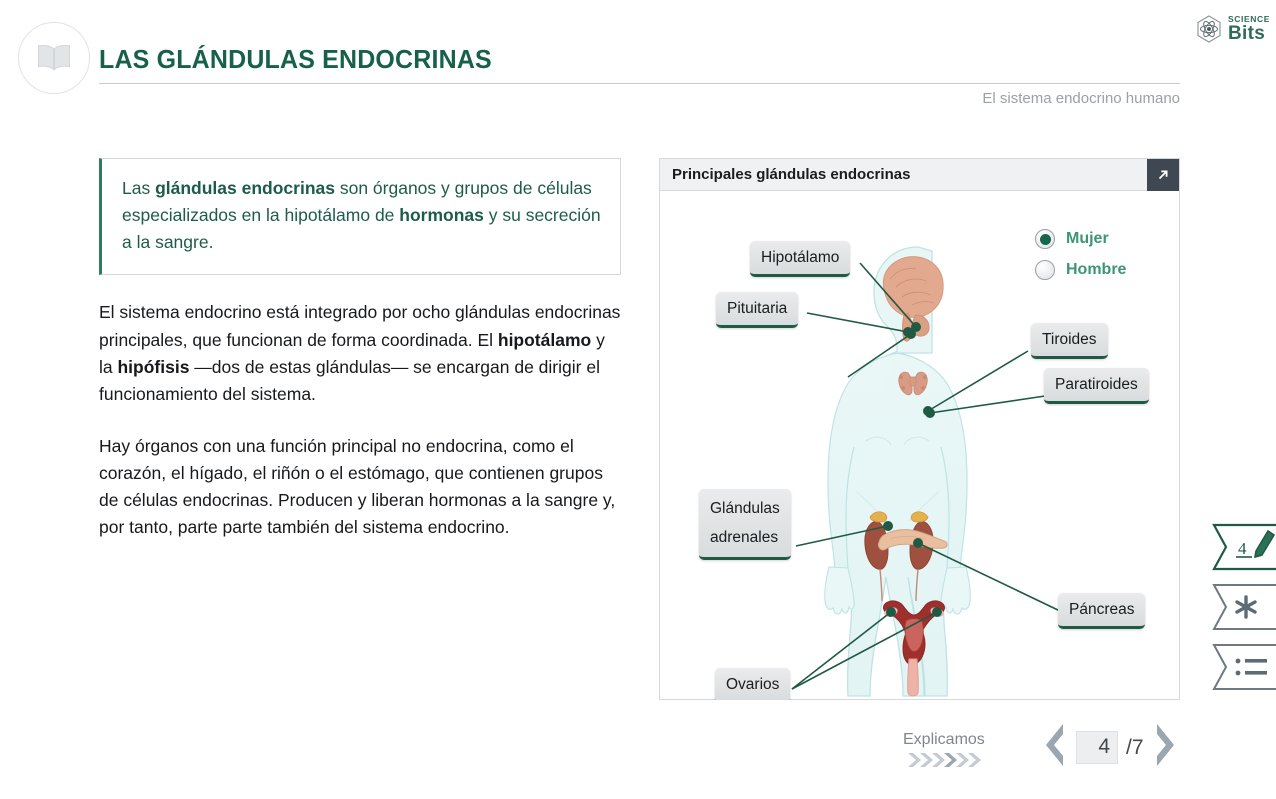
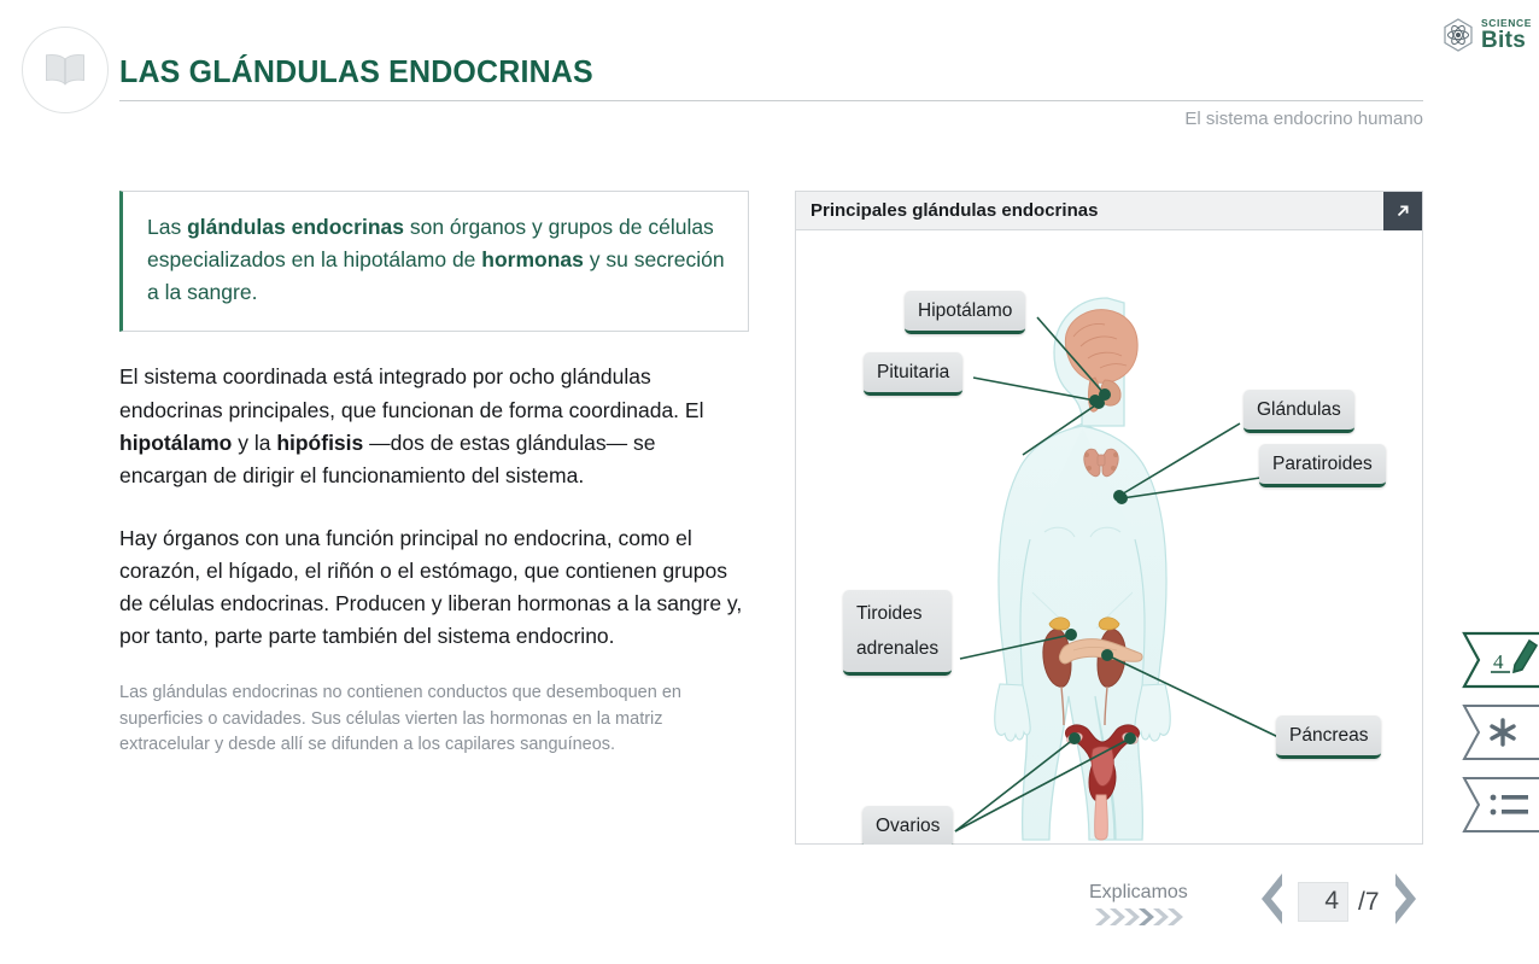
  LAS GLÁNDULAS ENDOCRINAS
  El sistema endocrino humano
  SCIENCE
  Bits
  Las glándulas endocrinas son órganos y grupos de células especializados en la hipotálamo de hormonas y su secreción a la sangre.
- El sistema endocrino está integrado por ocho glándulas endocrinas principales, que funcionan de forma coordinada. El hipotálamo y la hipófisis —dos de estas glándulas— se encargan de dirigir el funcionamiento del sistema.
+ El sistema coordinada está integrado por ocho glándulas endocrinas principales, que funcionan de forma coordinada. El hipotálamo y la hipófisis —dos de estas glándulas— se encargan de dirigir el funcionamiento del sistema.
  Hay órganos con una función principal no endocrina, como el corazón, el hígado, el riñón o el estómago, que contienen grupos de células endocrinas. Producen y liberan hormonas a la sangre y, por tanto, parte parte también del sistema endocrino.
+ Las glándulas endocrinas no contienen conductos que desemboquen en superficies o cavidades. Sus células vierten las hormonas en la matriz extracelular y desde allí se difunden a los capilares sanguíneos.
  Principales glándulas endocrinas
  Hipotálamo
  Pituitaria
- Tiroides
+ Glándulas
  Paratiroides
- Glándulas
+ Tiroides
  adrenales
  Páncreas
  Ovarios
- Mujer
- Hombre
  Explicamos
  4
  /7
  4
